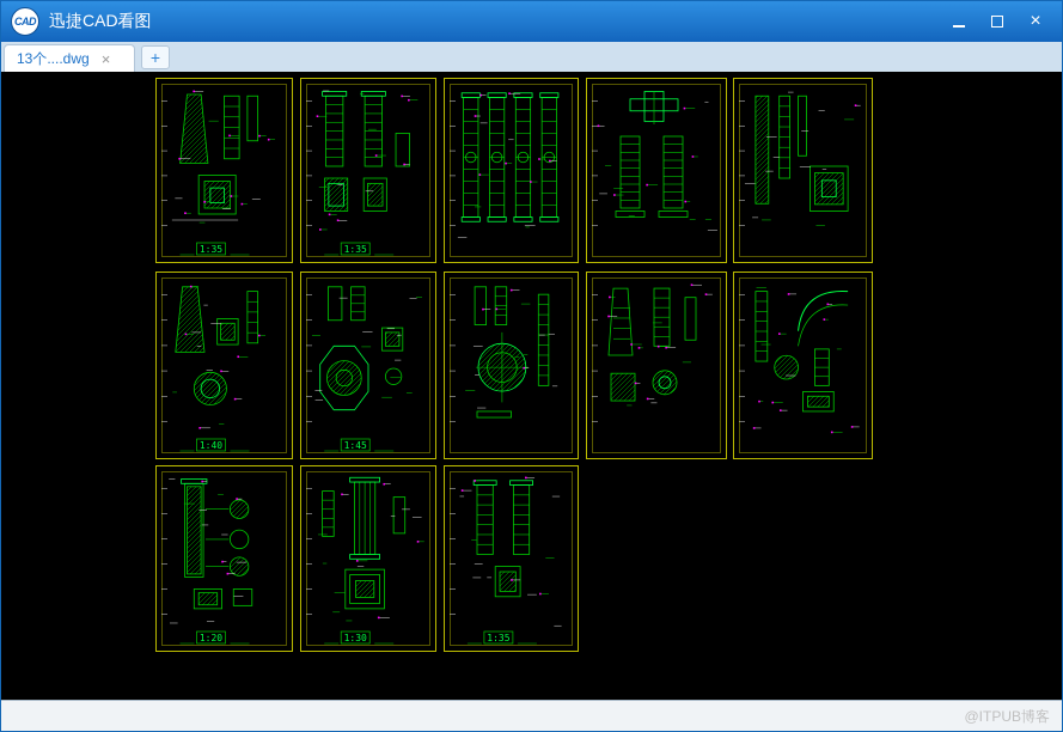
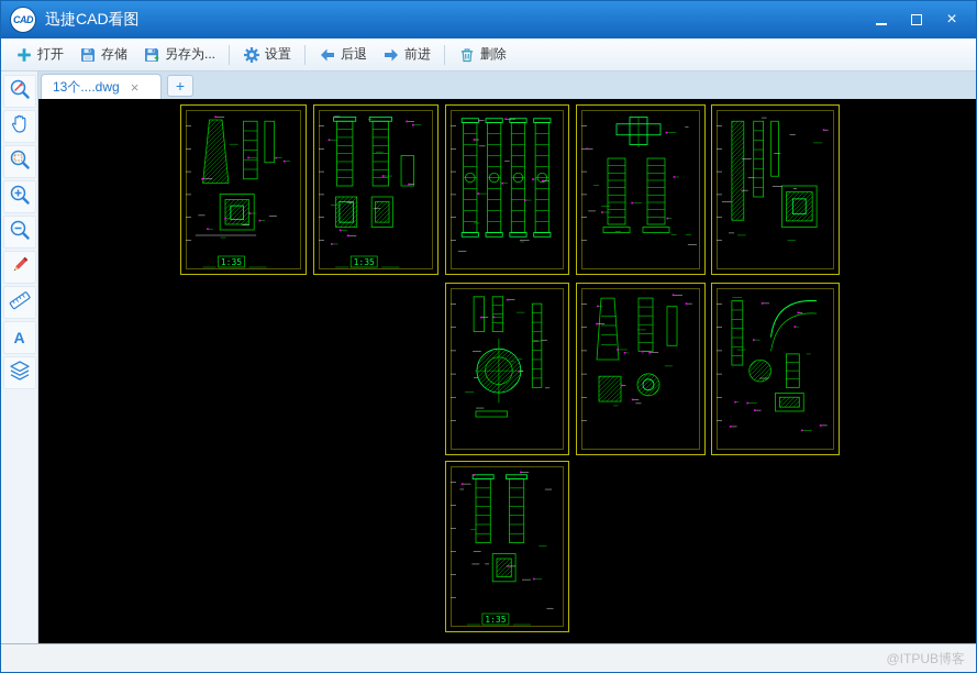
  CAD
  迅捷CAD看图
  ×
+ 打开
+ 存储
+ 另存为...
+ 设置
+ 后退
+ 前进
+ 删除
+ A
  13个....dwg
  ×
  +
  1:35
  1:35
- 1:40
- 1:45
- 1:20
- 1:30
  1:35
  @ITPUB博客
